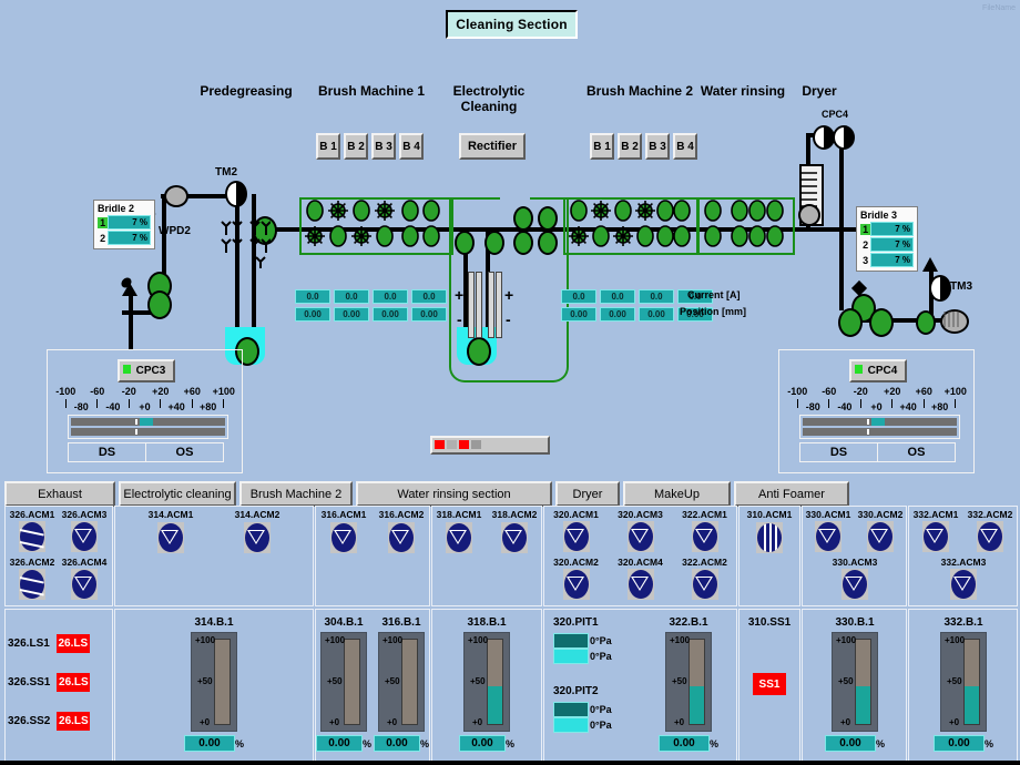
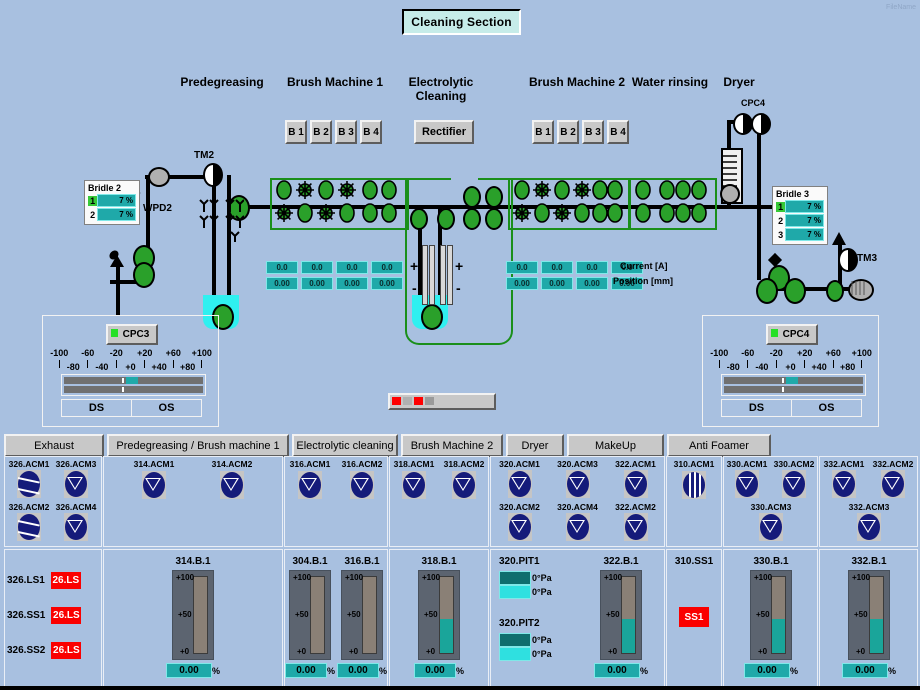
  Cleaning Section
  Predegreasing
  Brush Machine 1
  Electrolytic
  Cleaning
  Brush Machine 2
  Water rinsing
  Dryer
  B 1
  B 2
  B 3
  B 4
  Rectifier
  B 1
  B 2
  B 3
  B 4
  +
  +
  -
  -
  WPD2
  TM2
  CPC4
  TM3
  Bridle 2
  1
  7 %
  2
  7 %
  Bridle 3
  1
  7 %
  2
  7 %
  3
  7 %
  0.0
  0.0
  0.0
  0.0
  0.00
  0.00
  0.00
  0.00
  0.0
  0.0
  0.0
  0.0
  0.00
  0.00
  0.00
  0.00
  Current [A]
  Position [mm]
  CPC3
  -100
  -60
  -20
  +20
  +60
  +100
  -80
  -40
  +0
  +40
  +80
  DS
  OS
  CPC4
  -100
  -60
  -20
  +20
  +60
  +100
  -80
  -40
  +0
  +40
  +80
  DS
  OS
  Exhaust
+ Predegreasing / Brush machine 1
  Electrolytic cleaning
  Brush Machine 2
- Water rinsing section
  Dryer
  MakeUp
  Anti Foamer
  326.ACM1
  326.ACM3
  326.ACM2
  326.ACM4
  314.ACM1
  314.ACM2
  316.ACM1
  316.ACM2
  318.ACM1
  318.ACM2
  320.ACM1
  320.ACM3
  322.ACM1
  320.ACM2
  320.ACM4
  322.ACM2
  310.ACM1
  330.ACM1
  330.ACM2
  330.ACM3
  332.ACM1
  332.ACM2
  332.ACM3
  326.LS1
  26.LS
  326.SS1
  26.LS
  326.SS2
  26.LS
  314.B.1
  +100
  +50
  +0
  0.00
  %
  304.B.1
  +100
  +50
  +0
  0.00
  %
  316.B.1
  +100
  +50
  +0
  0.00
  %
  318.B.1
  +100
  +50
  +0
  0.00
  %
  320.PIT1
  0°Pa
  0°Pa
  320.PIT2
  0°Pa
  0°Pa
  322.B.1
  +100
  +50
  +0
  0.00
  %
  310.SS1
  SS1
  330.B.1
  +100
  +50
  +0
  0.00
  %
  332.B.1
  +100
  +50
  +0
  0.00
  %
